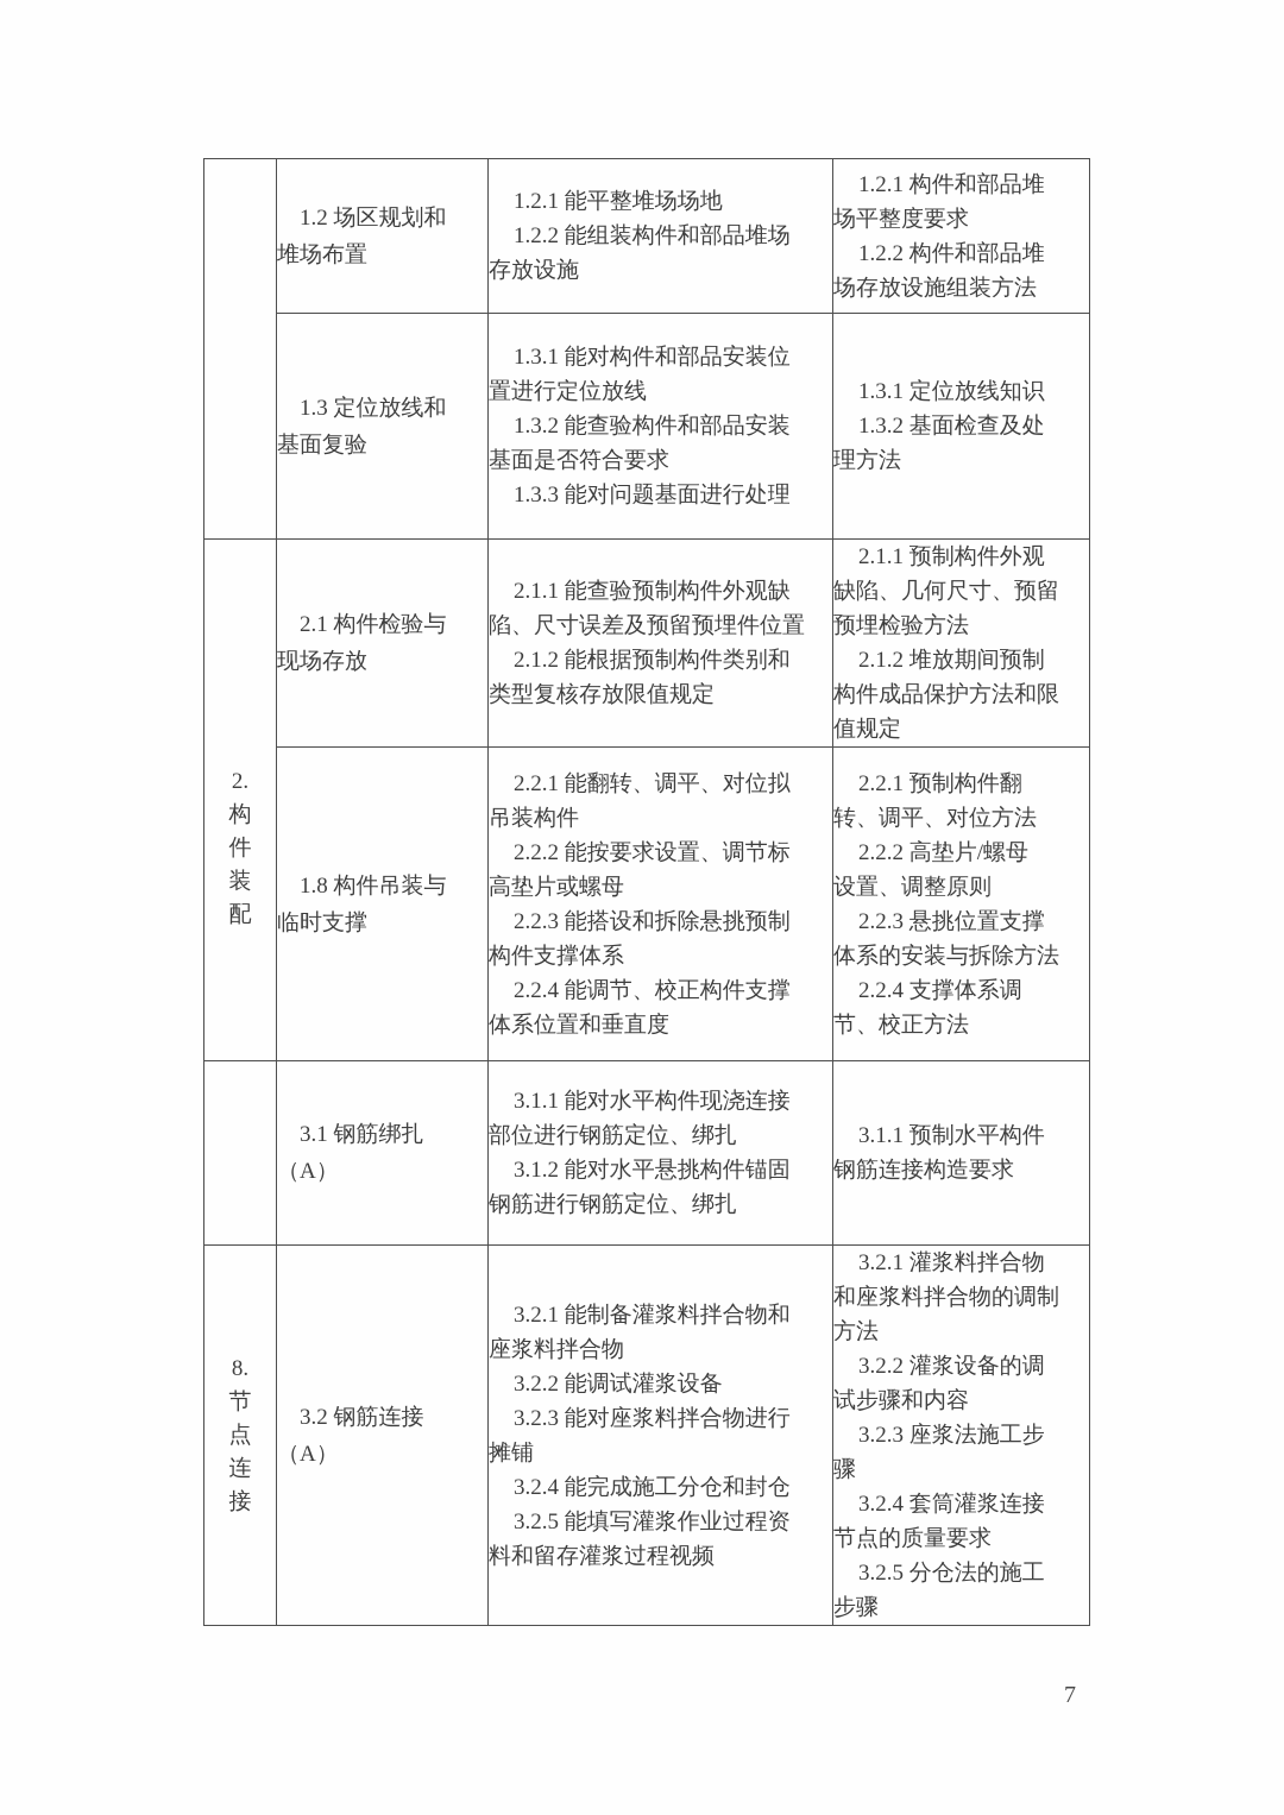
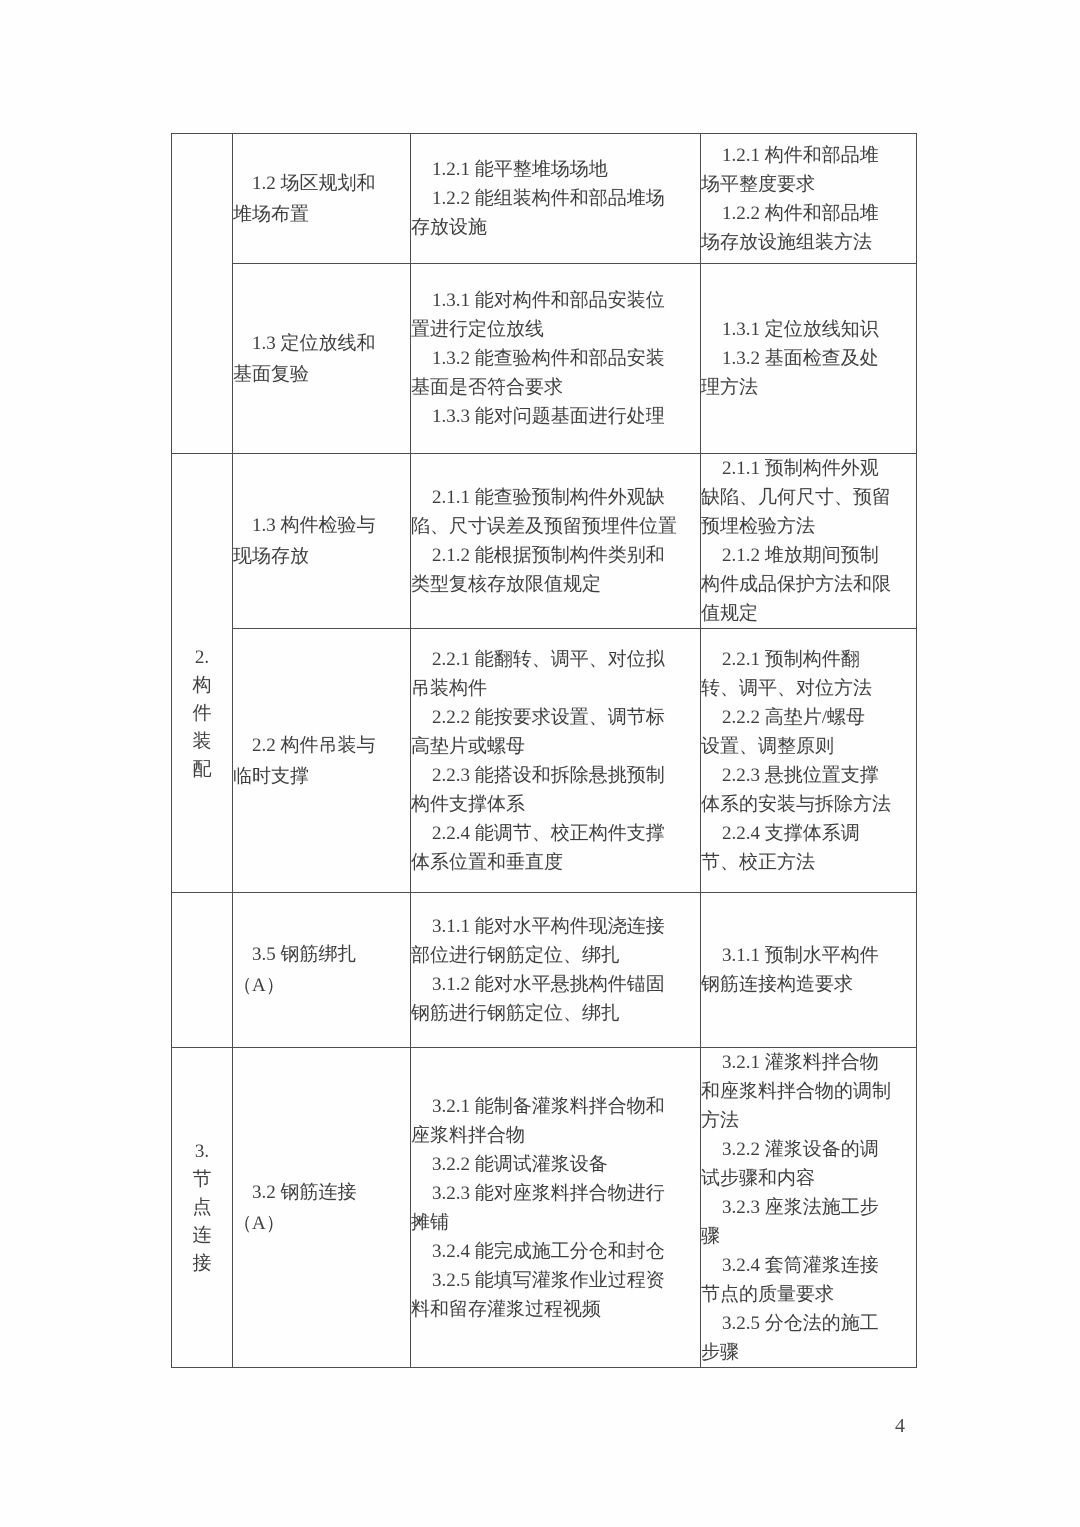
  	1.2 场区规划和 堆场布置	1.2.1 能平整堆场场地1.2.2 能组装构件和部品堆场 存放设施	1.2.1 构件和部品堆 场平整度要求1.2.2 构件和部品堆 场存放设施组装方法
  1.3 定位放线和 基面复验	1.3.1 能对构件和部品安装位 置进行定位放线1.3.2 能查验构件和部品安装 基面是否符合要求1.3.3 能对问题基面进行处理	1.3.1 定位放线知识1.3.2 基面检查及处 理方法
- 2. 构 件 装 配	2.1 构件检验与 现场存放	2.1.1 能查验预制构件外观缺 陷、尺寸误差及预留预埋件位置2.1.2 能根据预制构件类别和 类型复核存放限值规定	2.1.1 预制构件外观 缺陷、几何尺寸、预留 预埋检验方法2.1.2 堆放期间预制 构件成品保护方法和限 值规定
+ 2. 构 件 装 配	1.3 构件检验与 现场存放	2.1.1 能查验预制构件外观缺 陷、尺寸误差及预留预埋件位置2.1.2 能根据预制构件类别和 类型复核存放限值规定	2.1.1 预制构件外观 缺陷、几何尺寸、预留 预埋检验方法2.1.2 堆放期间预制 构件成品保护方法和限 值规定
- 1.8 构件吊装与 临时支撑	2.2.1 能翻转、调平、对位拟 吊装构件2.2.2 能按要求设置、调节标 高垫片或螺母2.2.3 能搭设和拆除悬挑预制 构件支撑体系2.2.4 能调节、校正构件支撑 体系位置和垂直度	2.2.1 预制构件翻 转、调平、对位方法2.2.2 高垫片/螺母 设置、调整原则2.2.3 悬挑位置支撑 体系的安装与拆除方法2.2.4 支撑体系调 节、校正方法
+ 2.2 构件吊装与 临时支撑	2.2.1 能翻转、调平、对位拟 吊装构件2.2.2 能按要求设置、调节标 高垫片或螺母2.2.3 能搭设和拆除悬挑预制 构件支撑体系2.2.4 能调节、校正构件支撑 体系位置和垂直度	2.2.1 预制构件翻 转、调平、对位方法2.2.2 高垫片/螺母 设置、调整原则2.2.3 悬挑位置支撑 体系的安装与拆除方法2.2.4 支撑体系调 节、校正方法
- 	3.1 钢筋绑扎 （A）	3.1.1 能对水平构件现浇连接 部位进行钢筋定位、绑扎3.1.2 能对水平悬挑构件锚固 钢筋进行钢筋定位、绑扎	3.1.1 预制水平构件 钢筋连接构造要求
+ 	3.5 钢筋绑扎 （A）	3.1.1 能对水平构件现浇连接 部位进行钢筋定位、绑扎3.1.2 能对水平悬挑构件锚固 钢筋进行钢筋定位、绑扎	3.1.1 预制水平构件 钢筋连接构造要求
- 8. 节 点 连 接	3.2 钢筋连接 （A）	3.2.1 能制备灌浆料拌合物和 座浆料拌合物3.2.2 能调试灌浆设备3.2.3 能对座浆料拌合物进行 摊铺3.2.4 能完成施工分仓和封仓3.2.5 能填写灌浆作业过程资 料和留存灌浆过程视频	3.2.1 灌浆料拌合物 和座浆料拌合物的调制 方法3.2.2 灌浆设备的调 试步骤和内容3.2.3 座浆法施工步 骤3.2.4 套筒灌浆连接 节点的质量要求3.2.5 分仓法的施工 步骤
+ 3. 节 点 连 接	3.2 钢筋连接 （A）	3.2.1 能制备灌浆料拌合物和 座浆料拌合物3.2.2 能调试灌浆设备3.2.3 能对座浆料拌合物进行 摊铺3.2.4 能完成施工分仓和封仓3.2.5 能填写灌浆作业过程资 料和留存灌浆过程视频	3.2.1 灌浆料拌合物 和座浆料拌合物的调制 方法3.2.2 灌浆设备的调 试步骤和内容3.2.3 座浆法施工步 骤3.2.4 套筒灌浆连接 节点的质量要求3.2.5 分仓法的施工 步骤
- 7
+ 4
